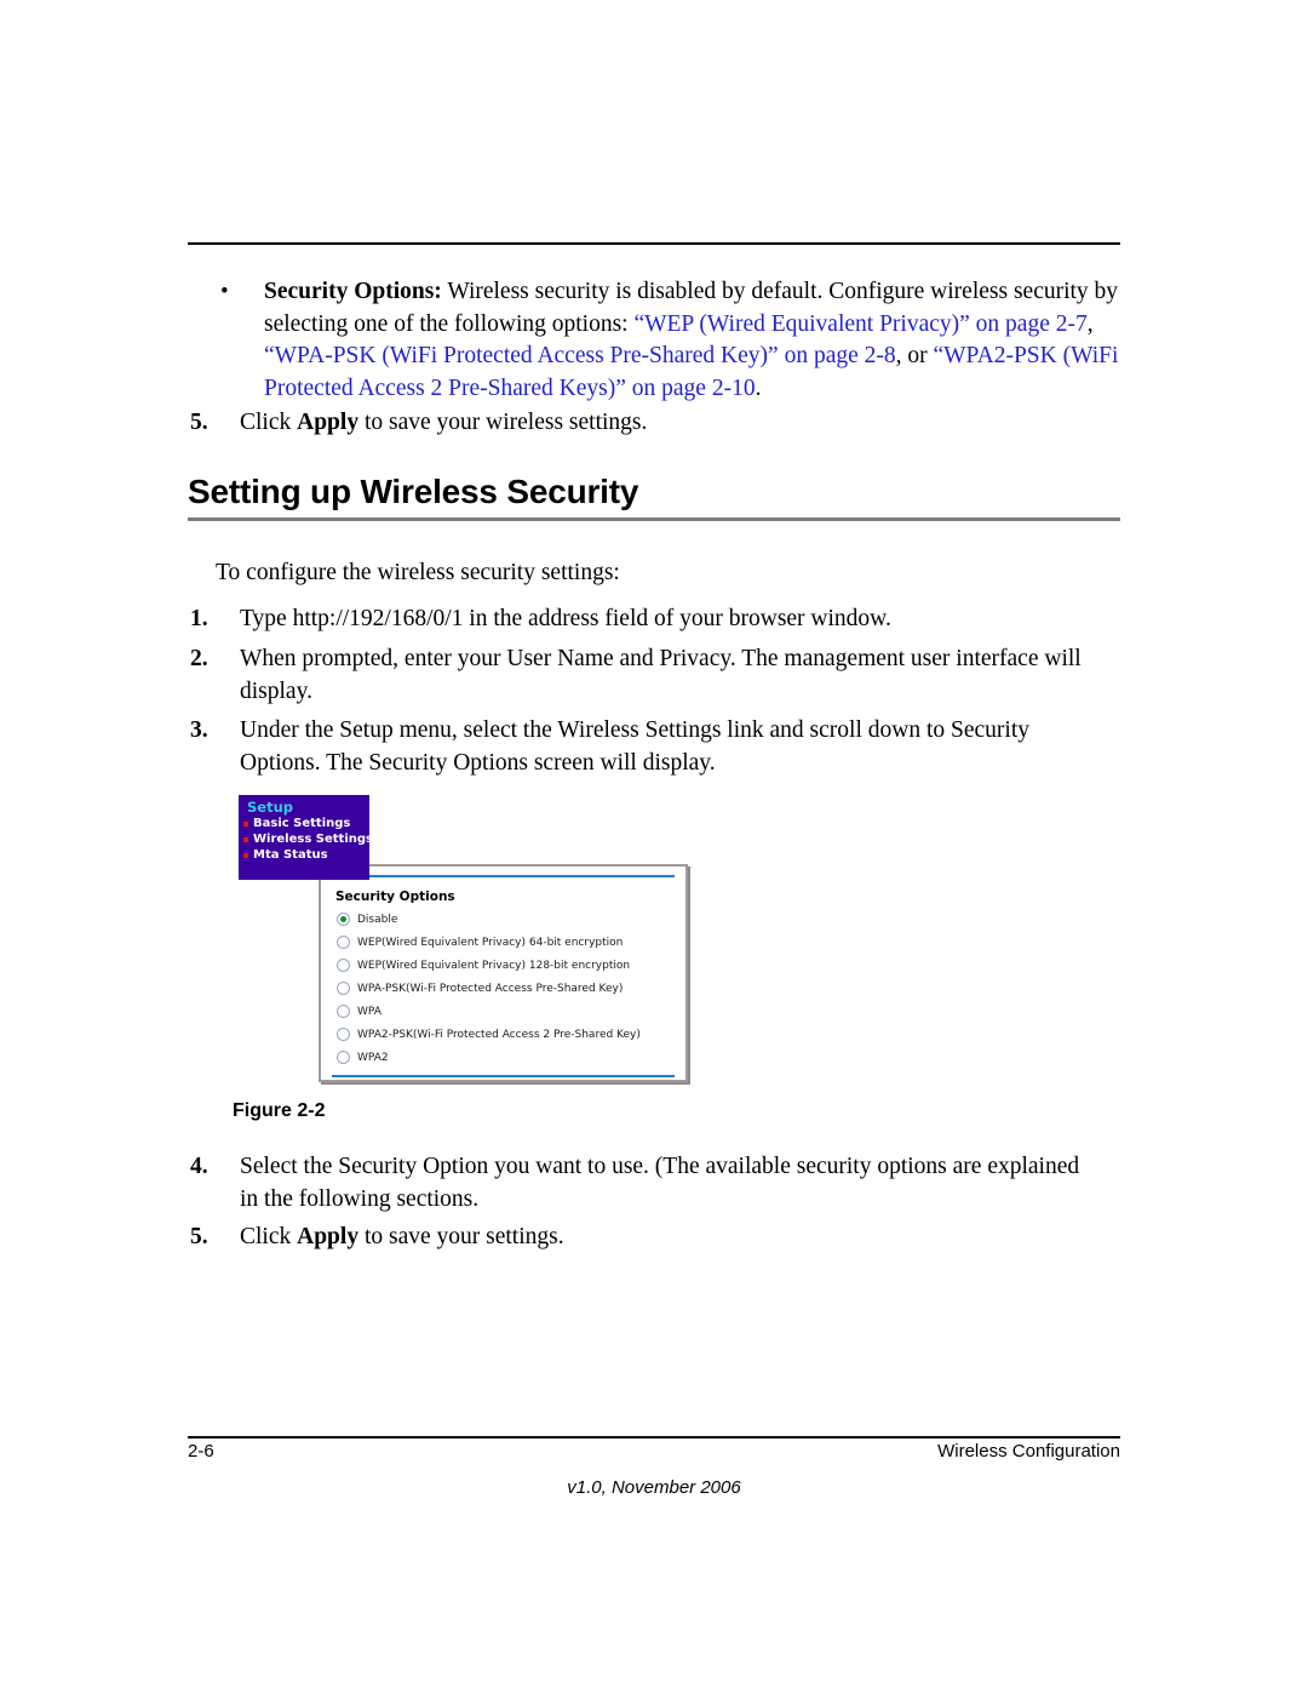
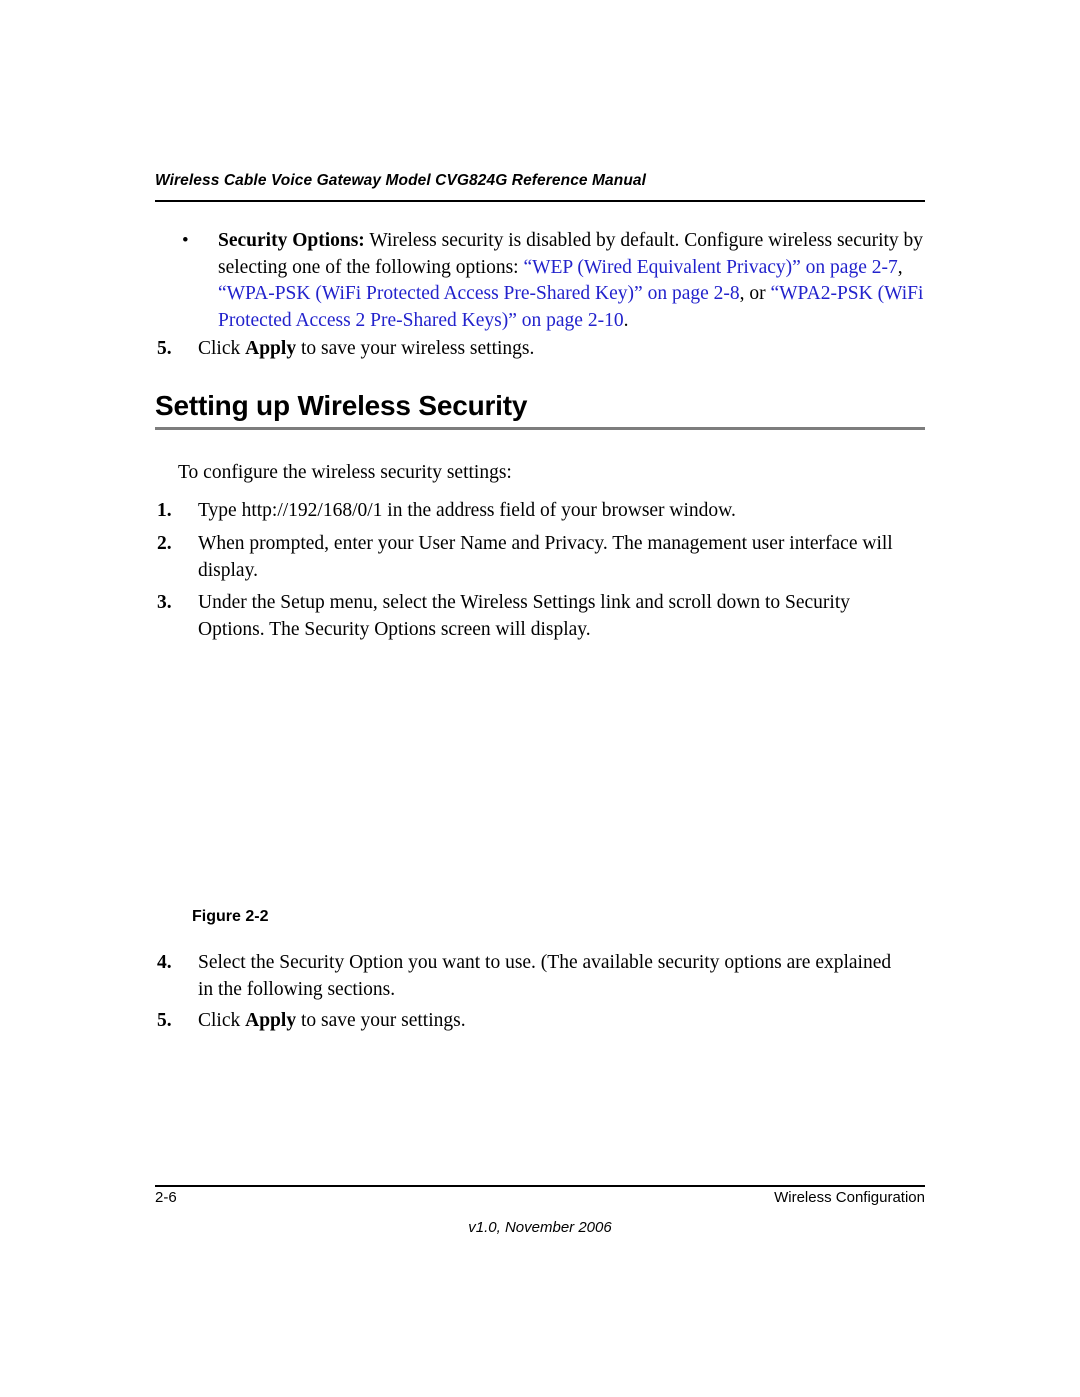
+ Wireless Cable Voice Gateway Model CVG824G Reference Manual
  •
  Security Options: Wireless security is disabled by default. Configure wireless security by selecting one of the following options: “WEP (Wired Equivalent Privacy)” on page 2-7, “WPA-PSK (WiFi Protected Access Pre-Shared Key)” on page 2-8, or “WPA2-PSK (WiFi Protected Access 2 Pre-Shared Keys)” on page 2-10.
  5.
  Click Apply to save your wireless settings.
  Setting up Wireless Security
  To configure the wireless security settings:
  1.
  Type http://192/168/0/1 in the address field of your browser window.
  2.
  When prompted, enter your User Name and Privacy. The management user interface will display.
  3.
  Under the Setup menu, select the Wireless Settings link and scroll down to Security Options. The Security Options screen will display.
- Setup
- Basic Settings
- Wireless Settings
- Mta Status
- Security Options
- Disable
- WEP(Wired Equivalent Privacy) 64-bit encryption
- WEP(Wired Equivalent Privacy) 128-bit encryption
- WPA-PSK(Wi-Fi Protected Access Pre-Shared Key)
- WPA
- WPA2-PSK(Wi-Fi Protected Access 2 Pre-Shared Key)
- WPA2
  Figure 2-2
  4.
  Select the Security Option you want to use. (The available security options are explained in the following sections.
  5.
  Click Apply to save your settings.
  2-6
  Wireless Configuration
  v1.0, November 2006
